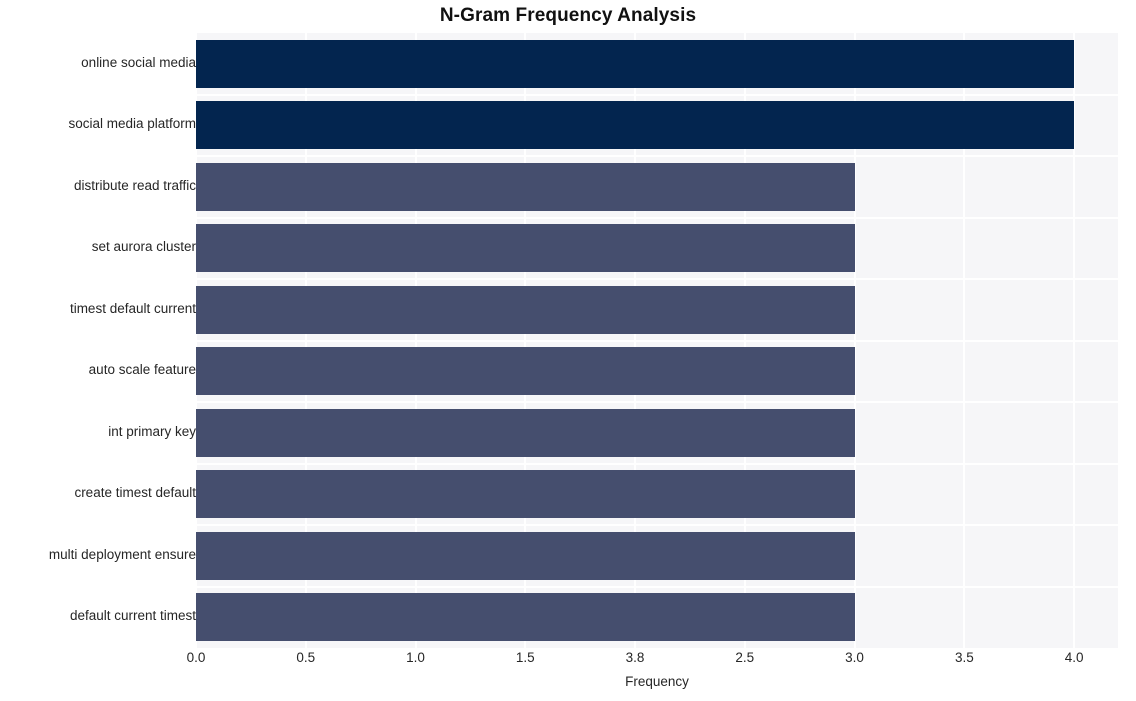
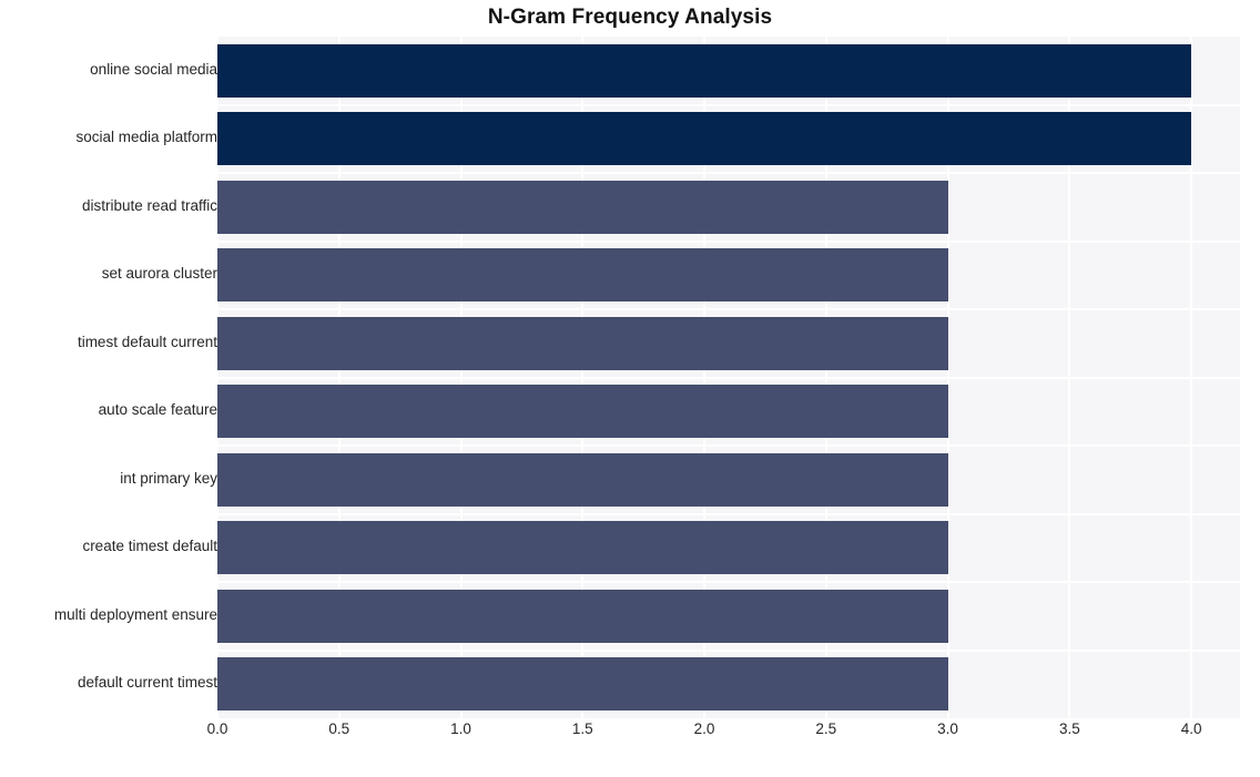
  N-Gram Frequency Analysis
  online social media
  social media platform
  distribute read traffic
  set aurora cluster
  timest default current
  auto scale feature
  int primary key
  create timest default
  multi deployment ensure
  default current timest
  0.0
  0.5
  1.0
  1.5
- 3.8
+ 2.0
  2.5
  3.0
  3.5
  4.0
- Frequency
